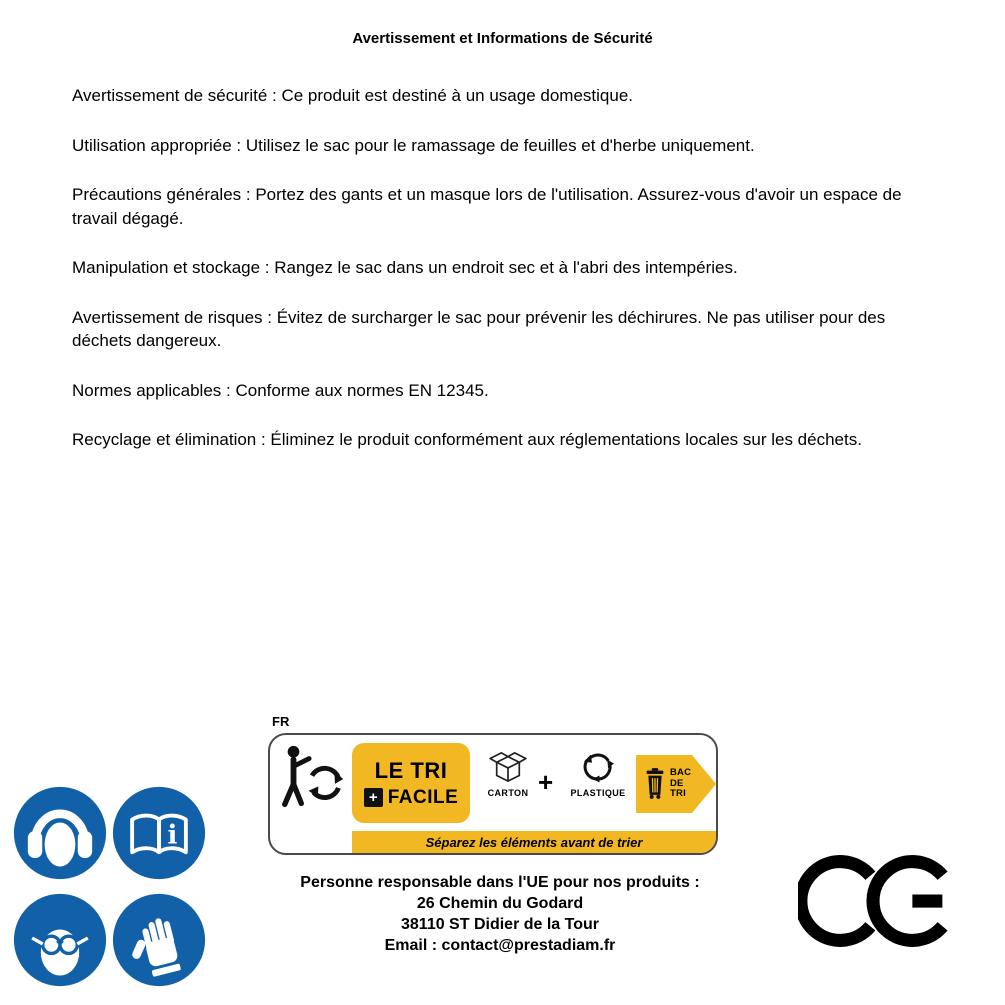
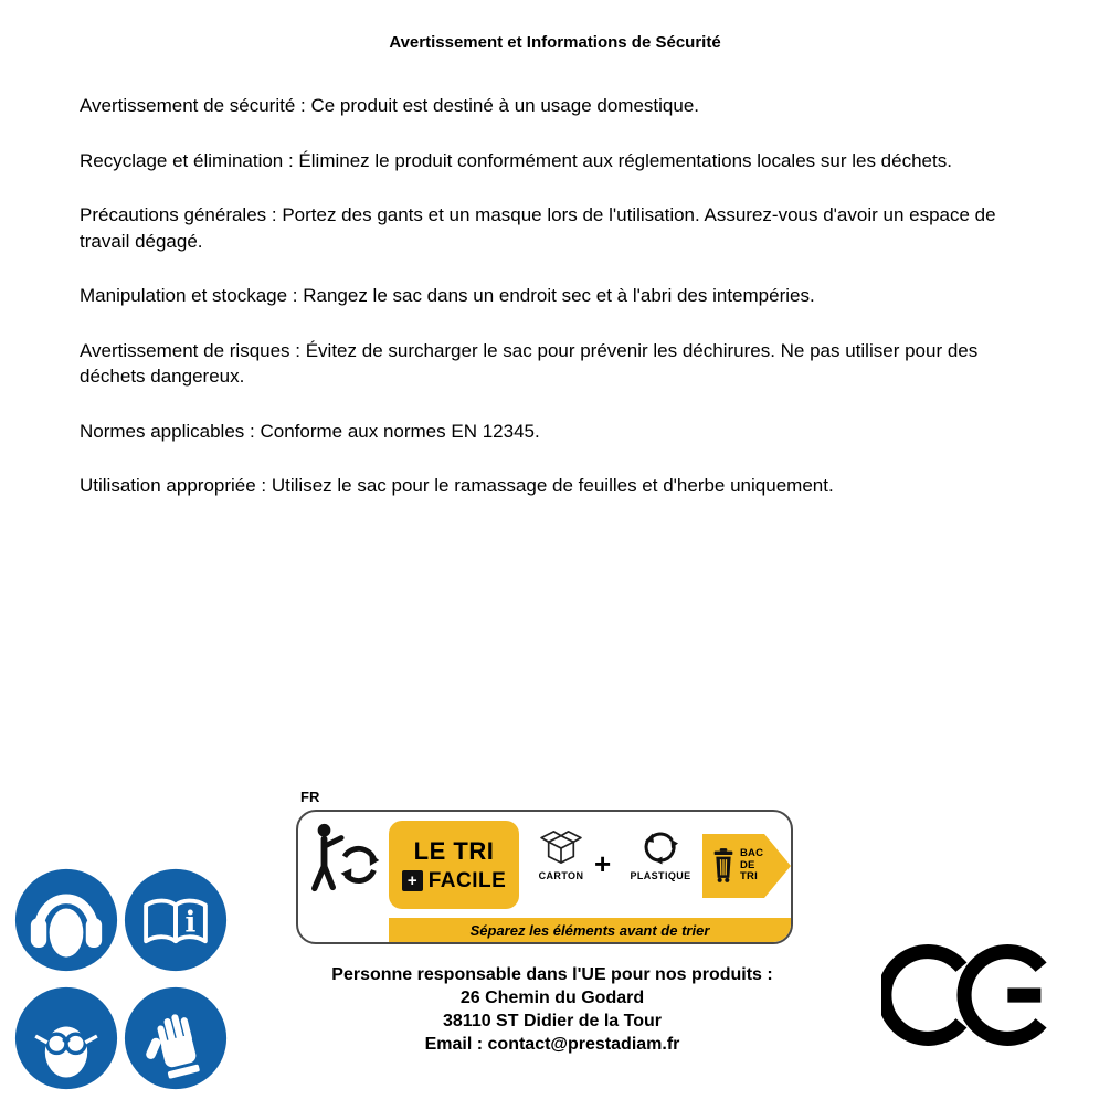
  Avertissement et Informations de Sécurité
  Avertissement de sécurité : Ce produit est destiné à un usage domestique.
- Utilisation appropriée : Utilisez le sac pour le ramassage de feuilles et d'herbe uniquement.
+ Recyclage et élimination : Éliminez le produit conformément aux réglementations locales sur les déchets.
  Précautions générales : Portez des gants et un masque lors de l'utilisation. Assurez-vous d'avoir un espace de travail dégagé.
  Manipulation et stockage : Rangez le sac dans un endroit sec et à l'abri des intempéries.
  Avertissement de risques : Évitez de surcharger le sac pour prévenir les déchirures. Ne pas utiliser pour des déchets dangereux.
  Normes applicables : Conforme aux normes EN 12345.
- Recyclage et élimination : Éliminez le produit conformément aux réglementations locales sur les déchets.
+ Utilisation appropriée : Utilisez le sac pour le ramassage de feuilles et d'herbe uniquement.
  i
  FR
  LE TRI
  +
  FACILE
  CARTON
  +
  PLASTIQUE
  BAC
  DE
  TRI
  Séparez les éléments avant de trier
  Personne responsable dans l'UE pour nos produits :
  26 Chemin du Godard
  38110 ST Didier de la Tour
  Email : contact@prestadiam.fr
